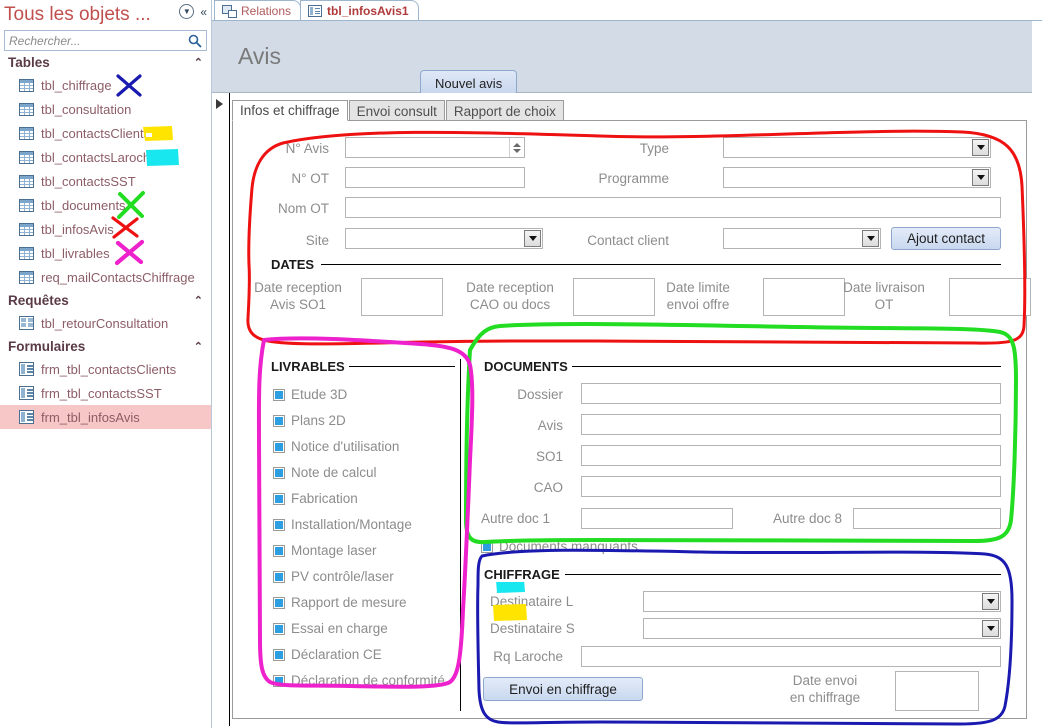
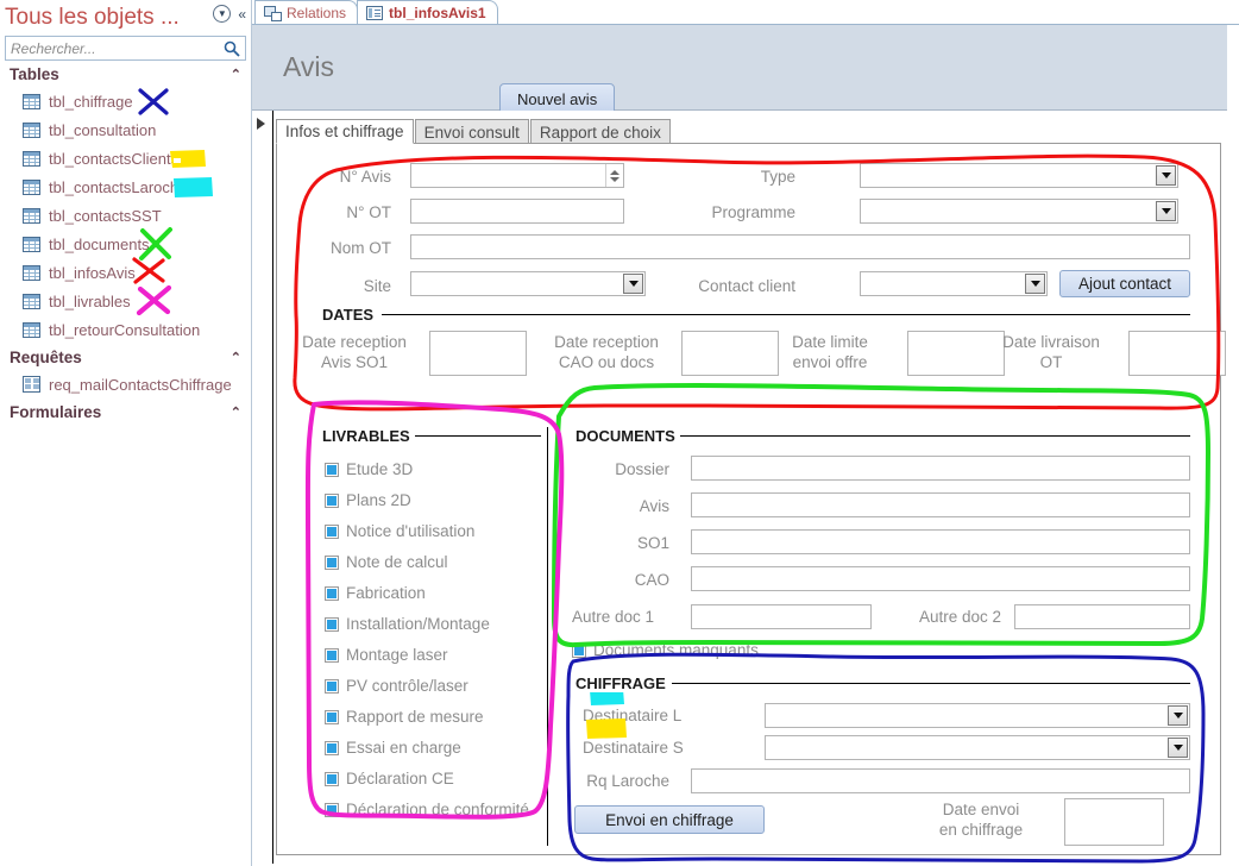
  Tous les objets ...
  ▼
  «
  Rechercher...
  Tables
  ⌃
  tbl_chiffrage
  tbl_consultation
  tbl_contactsClient
  tbl_contactsLaroc
  tbl_contactsSST
  tbl_documents
  tbl_infosAvis
  tbl_livrables
- req_mailContactsChiffrage
+ tbl_retourConsultation
  Requêtes
  ⌃
- tbl_retourConsultation
+ req_mailContactsChiffrage
  Formulaires
  ⌃
- frm_tbl_contactsClients
- frm_tbl_contactsSST
- frm_tbl_infosAvis
  Relations
  tbl_infosAvis1
  Avis
  Nouvel avis
  Infos et chiffrage
  Envoi consult
  Rapport de choix
  N° Avis
  Type
  N° OT
  Programme
  Nom OT
  Site
  Contact client
  Ajout contact
  DATES
  Date reception
  Avis SO1
  Date reception
  CAO ou docs
  Date limite
  envoi offre
  Date livraison
  OT
  LIVRABLES
  Etude 3D
  Plans 2D
  Notice d'utilisation
  Note de calcul
  Fabrication
  Installation/Montage
  Montage laser
  PV contrôle/laser
  Rapport de mesure
  Essai en charge
  Déclaration CE
  Déclaration de conformité
  DOCUMENTS
  Dossier
  Avis
  SO1
  CAO
  Autre doc 1
- Autre doc 8
+ Autre doc 2
  Documents manquants
  CHIFFRAGE
  Destinataire L
  Destinataire S
  Rq Laroche
  Envoi en chiffrage
  Date envoi
  en chiffrage
